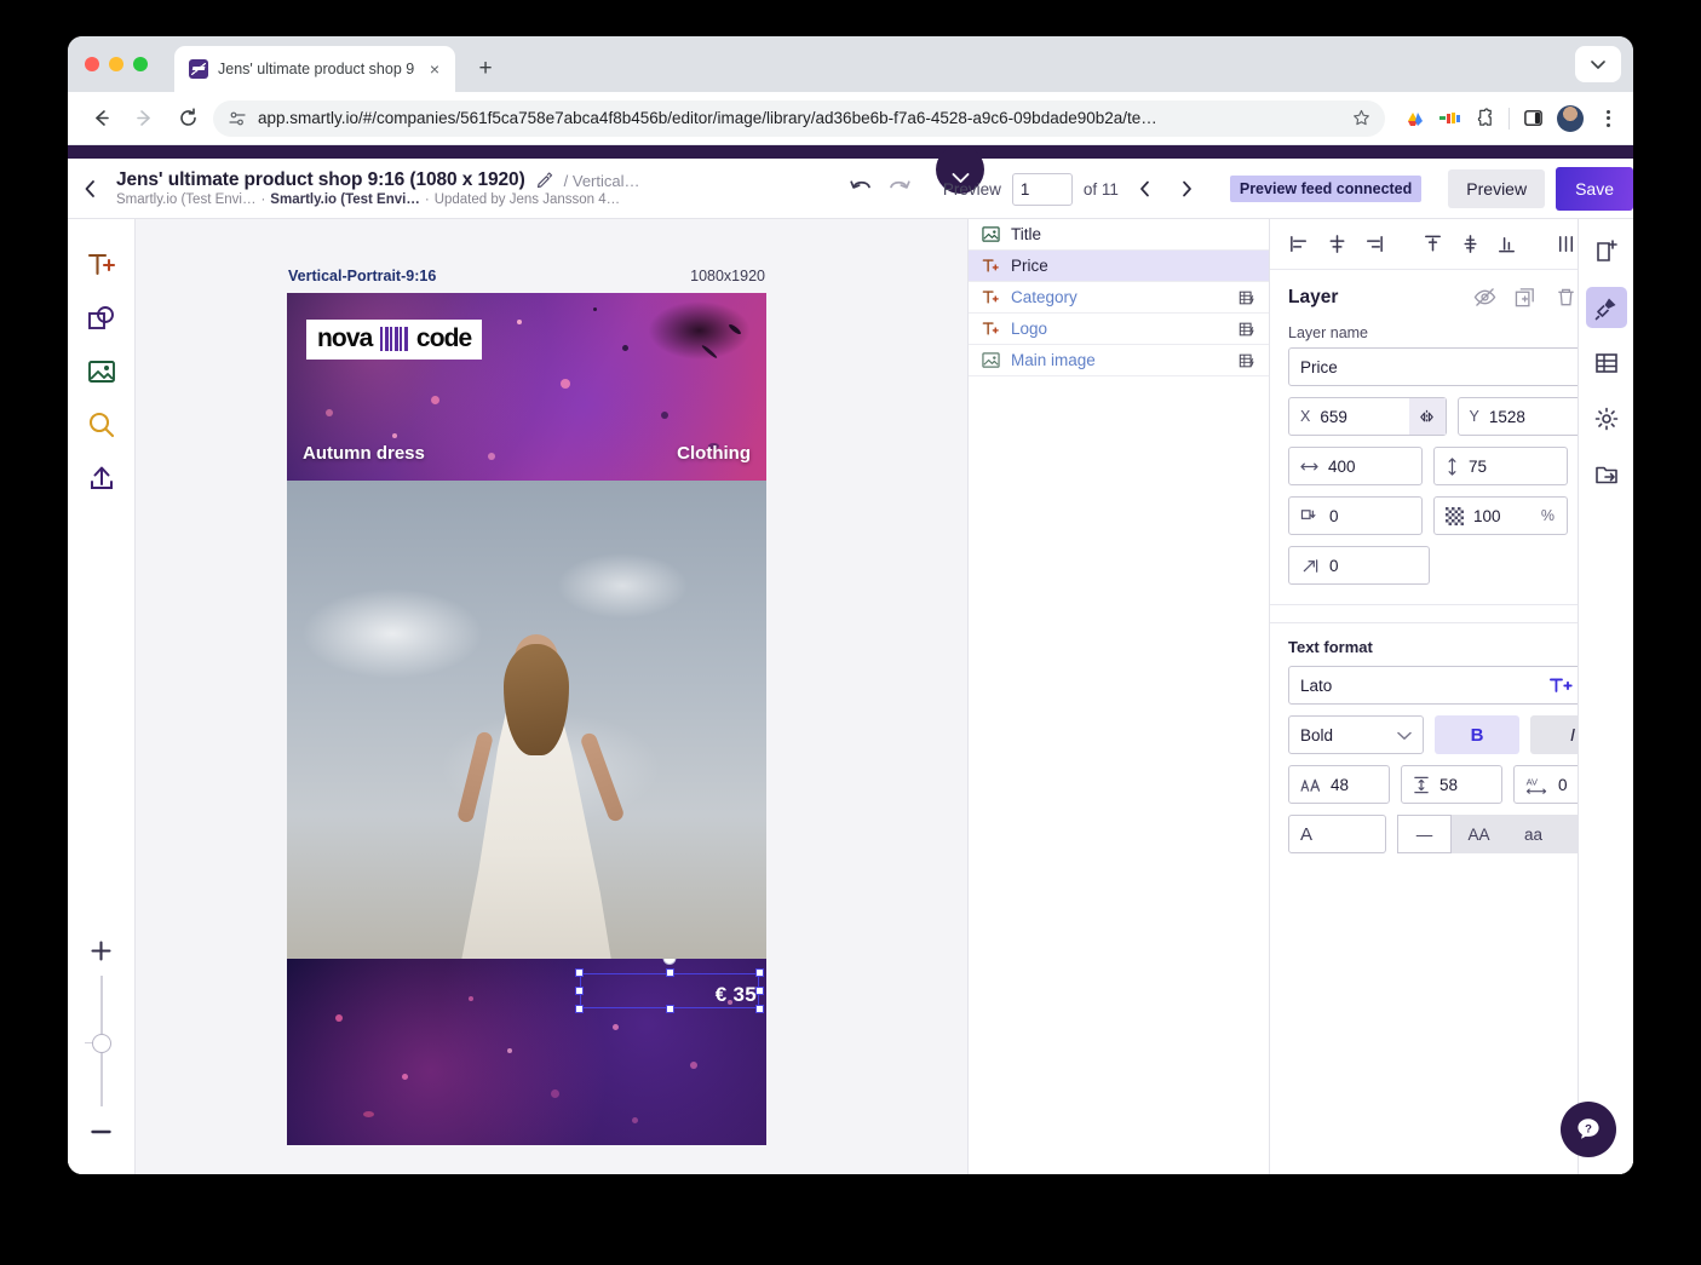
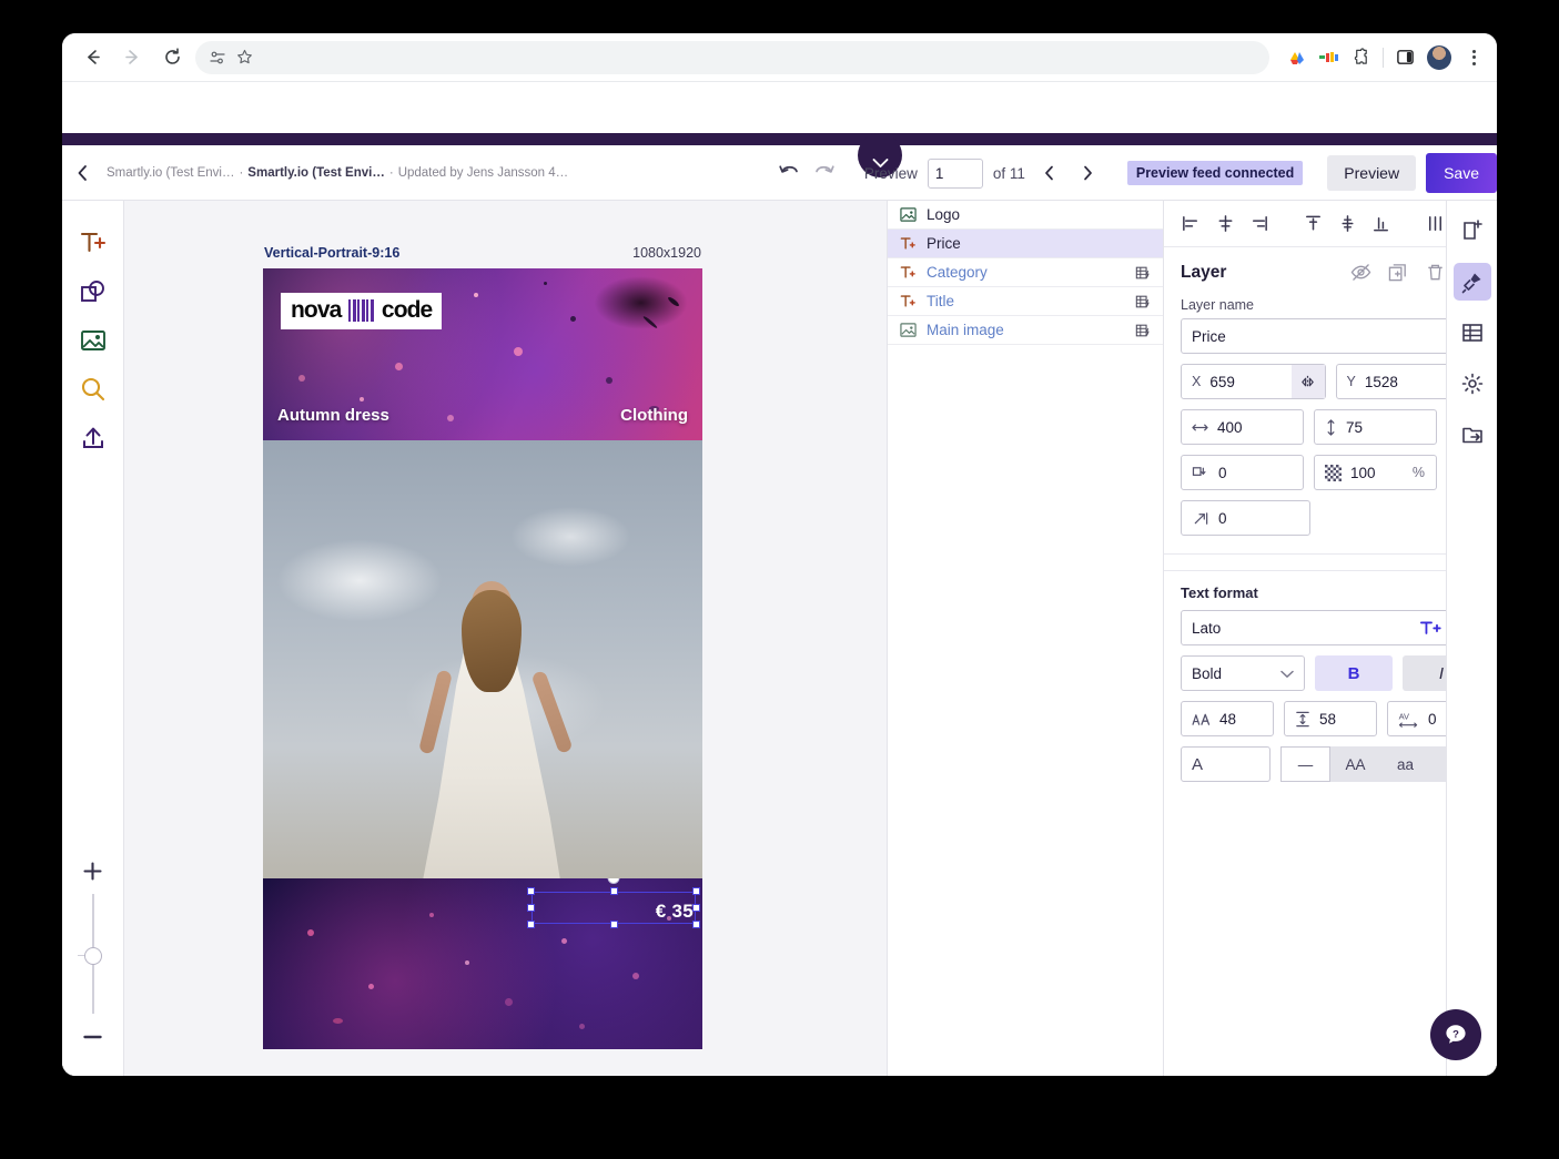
- Jens' ultimate product shop 9
- ×
- +
- app.smartly.io/#/companies/561f5ca758e7abca4f8b456b/editor/image/library/ad36be6b-f7a6-4528-a9c6-09bdade90b2a/te…
- Jens' ultimate product shop 9:16 (1080 x 1920)
- / Vertical…
  Smartly.io (Test Envi…
  ·
  Smartly.io (Test Envi…
  ·
  Updated by Jens Jansson 4…
  Preview
  1
  of 11
  Preview feed connected
  Preview
  Save
  Vertical-Portrait-9:16
  1080x1920
  nova
  code
  Autumn dress
  Clothing
  € 35
- Title
+ Logo
  Price
  Category
- Logo
+ Title
  Main image
  Layer
  Layer name
  Price
  X
  659
  Y
  1528
  400
  75
  0
  100
  %
  0
  Text format
  Lato
  Bold
  B
  I
  48
  58
  AV
  0
  A
  —
  AA
  aa
  ?
